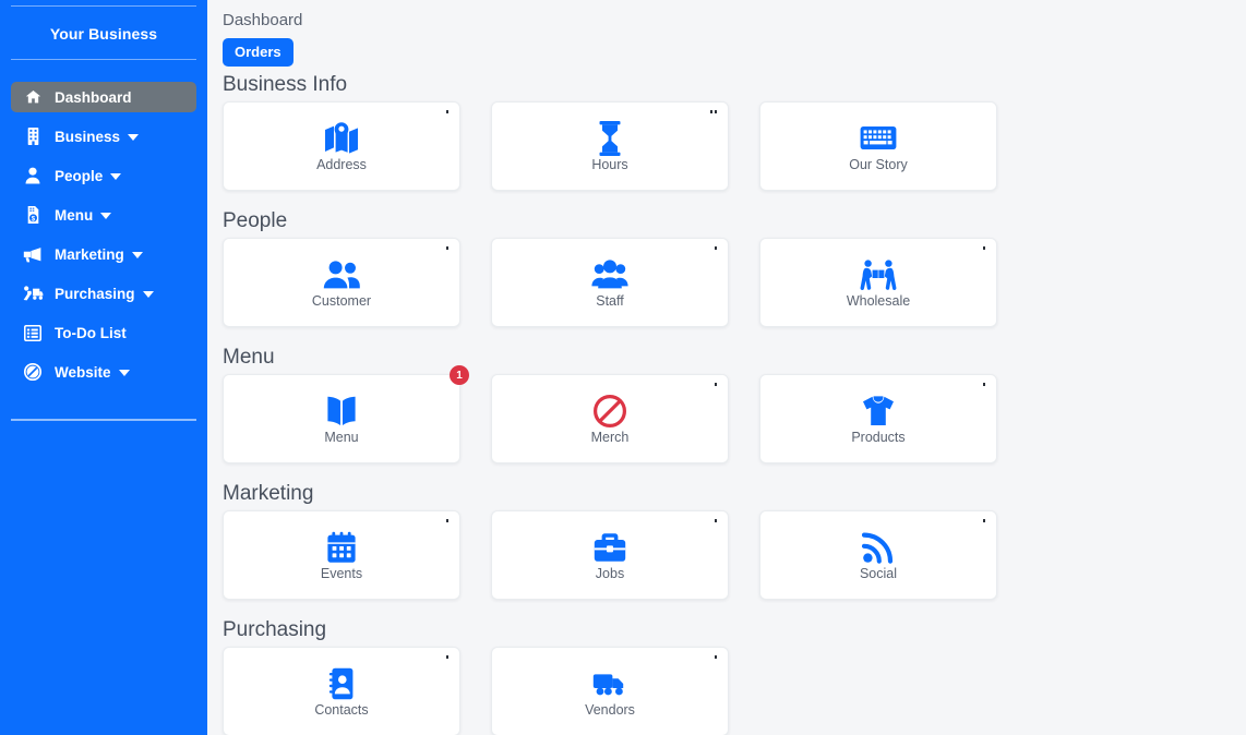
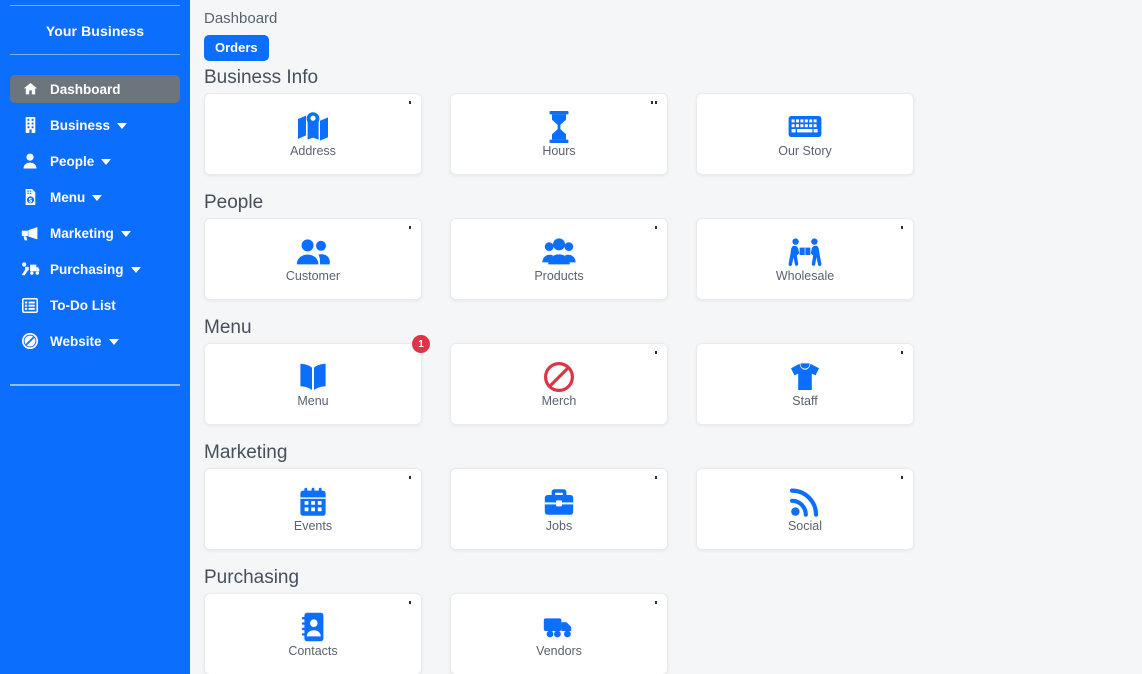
  Your Business
  Dashboard
  Business
  People
  Menu
  Marketing
  Purchasing
  To-Do List
  Website
  Dashboard
  Orders
  Business Info
  Address
  Hours
  Our Story
  People
  Customer
- Staff
+ Products
  Wholesale
  Menu
  Menu
  1
  Merch
- Products
+ Staff
  Marketing
  Events
  Jobs
  Social
  Purchasing
  Contacts
  Vendors
